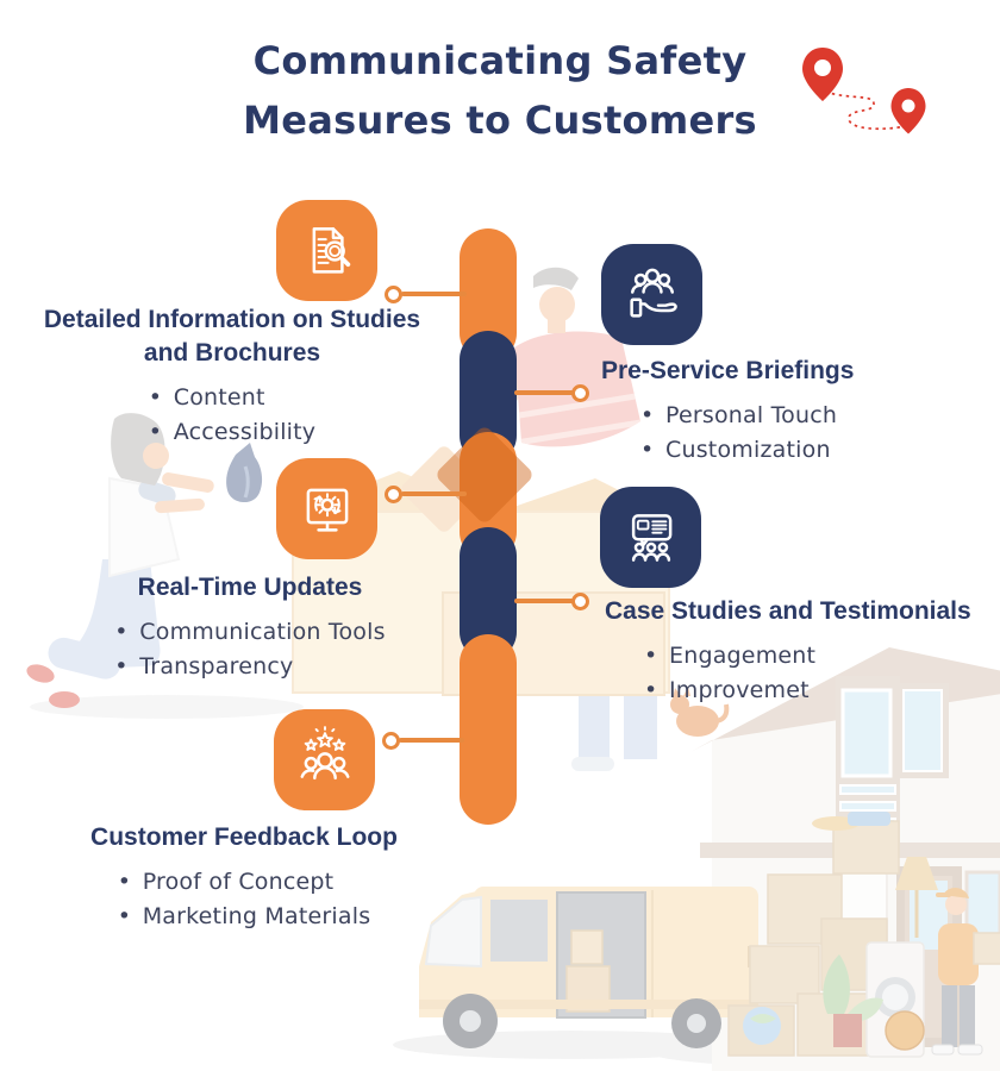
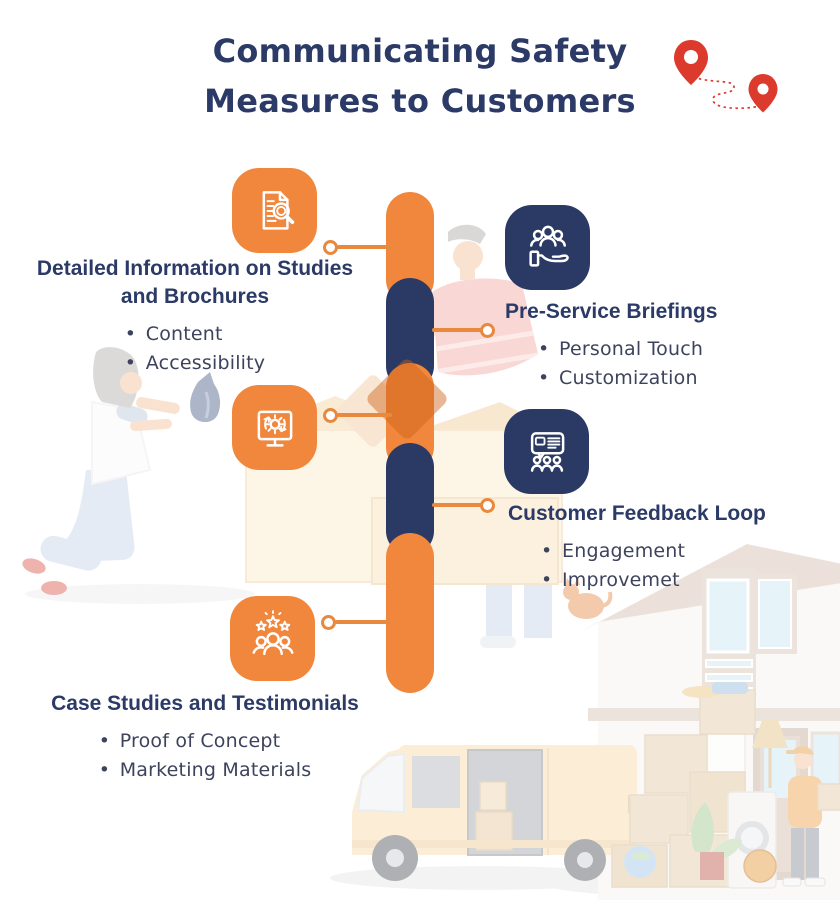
  Communicating Safety
  Measures to Customers
  Detailed Information on Studies and Brochures
  Content
  Accessibility
  Pre-Service Briefings
  Personal Touch
  Customization
- Real-Time Updates
- Communication Tools
- Transparency
- Case Studies and Testimonials
+ Customer Feedback Loop
  Engagement
  Improvemet
- Customer Feedback Loop
+ Case Studies and Testimonials
  Proof of Concept
  Marketing Materials
